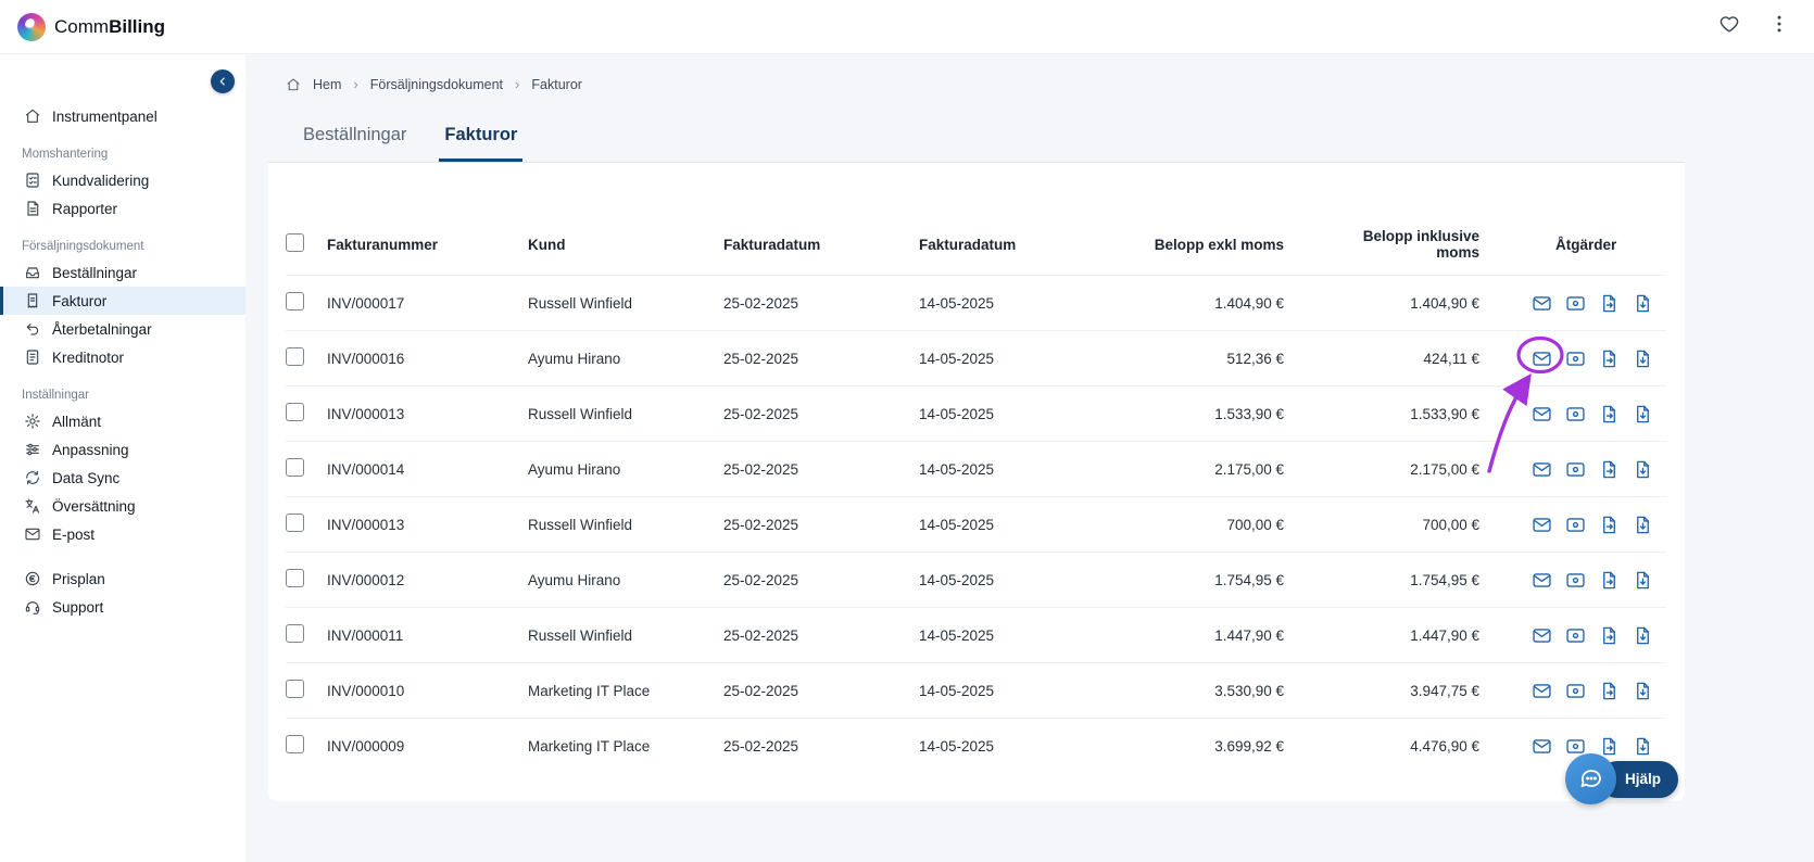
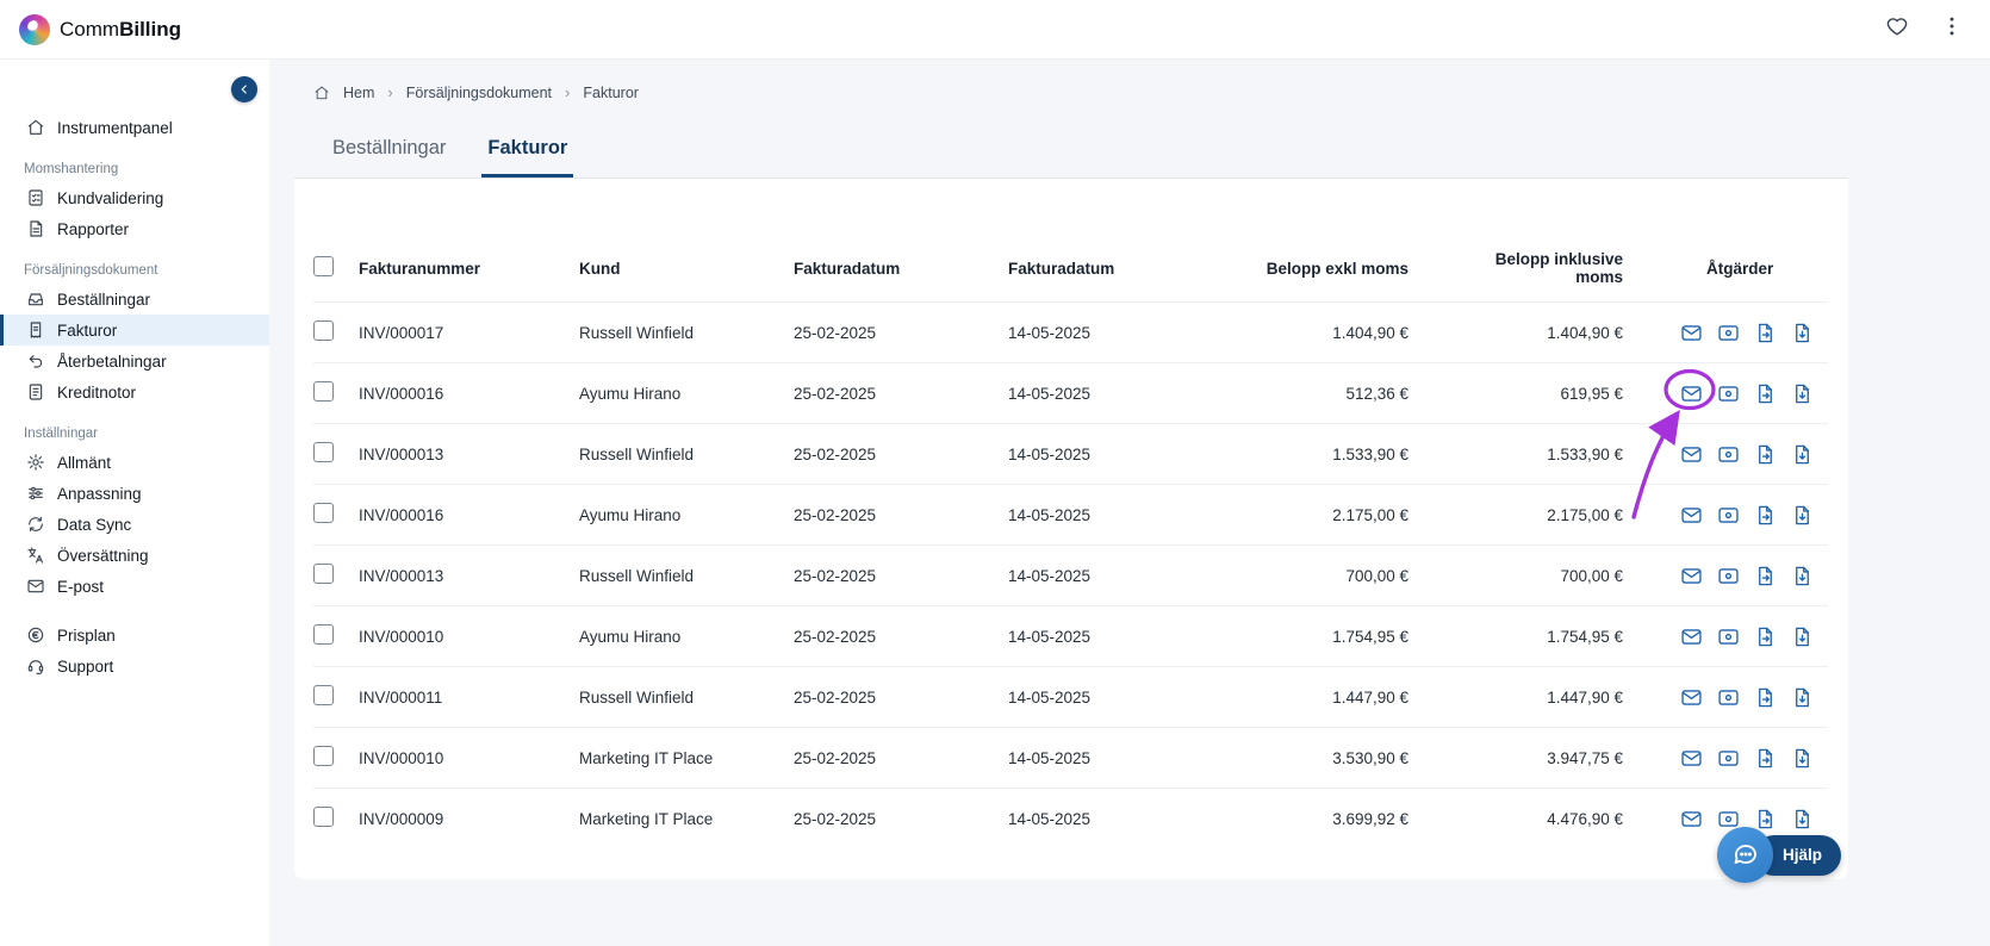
  CommBilling
  Instrumentpanel
  Momshantering
  Kundvalidering
  Rapporter
  Försäljningsdokument
  Beställningar
  Fakturor
  Återbetalningar
  Kreditnotor
  Inställningar
  Allmänt
  Anpassning
  Data Sync
  Översättning
  E-post
  Prisplan
  Support
  Hem
  ›
  Försäljningsdokument
  ›
  Fakturor
  Beställningar
  Fakturor
  	Fakturanummer	Kund	Fakturadatum	Fakturadatum	Belopp exkl moms	Belopp inklusive moms	Åtgärder
  	INV/000017	Russell Winfield	25-02-2025	14-05-2025	1.404,90 €	1.404,90 €
- 	INV/000016	Ayumu Hirano	25-02-2025	14-05-2025	512,36 €	424,11 €
+ 	INV/000016	Ayumu Hirano	25-02-2025	14-05-2025	512,36 €	619,95 €
  	INV/000013	Russell Winfield	25-02-2025	14-05-2025	1.533,90 €	1.533,90 €
- 	INV/000014	Ayumu Hirano	25-02-2025	14-05-2025	2.175,00 €	2.175,00 €
+ 	INV/000016	Ayumu Hirano	25-02-2025	14-05-2025	2.175,00 €	2.175,00 €
  	INV/000013	Russell Winfield	25-02-2025	14-05-2025	700,00 €	700,00 €
- 	INV/000012	Ayumu Hirano	25-02-2025	14-05-2025	1.754,95 €	1.754,95 €
+ 	INV/000010	Ayumu Hirano	25-02-2025	14-05-2025	1.754,95 €	1.754,95 €
  	INV/000011	Russell Winfield	25-02-2025	14-05-2025	1.447,90 €	1.447,90 €
  	INV/000010	Marketing IT Place	25-02-2025	14-05-2025	3.530,90 €	3.947,75 €
  	INV/000009	Marketing IT Place	25-02-2025	14-05-2025	3.699,92 €	4.476,90 €
  Hjälp
